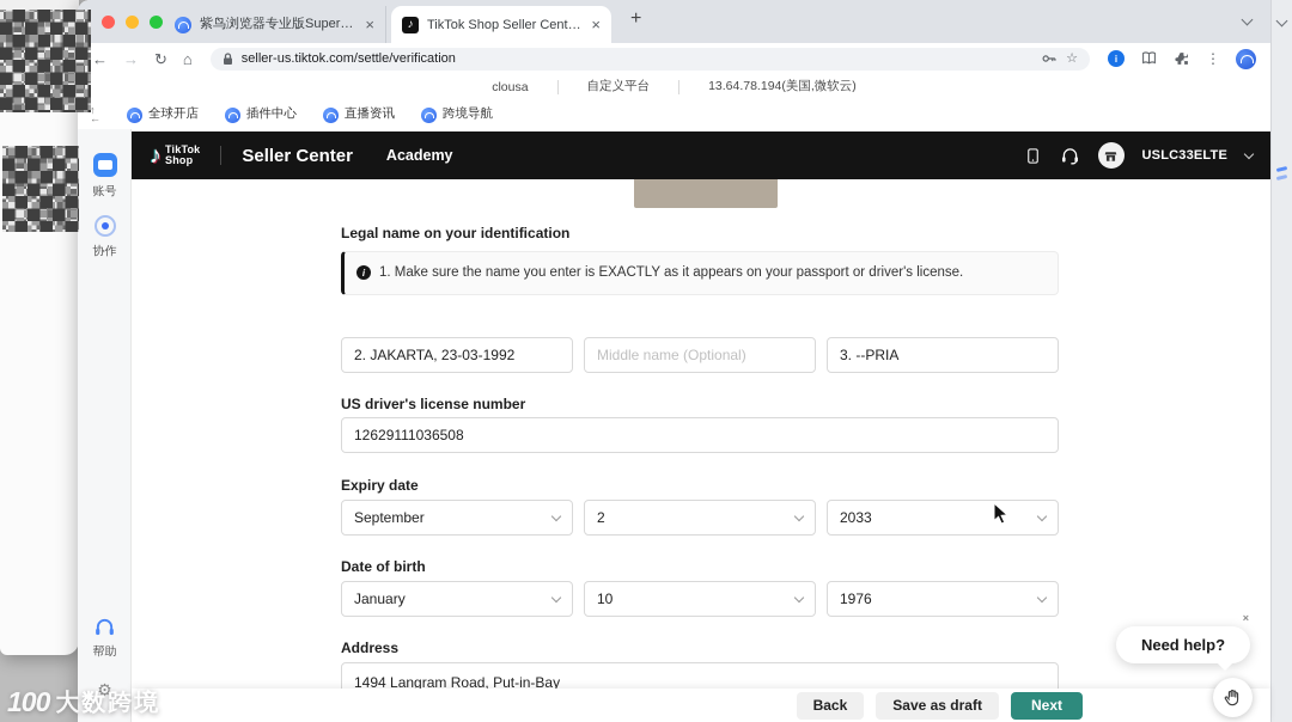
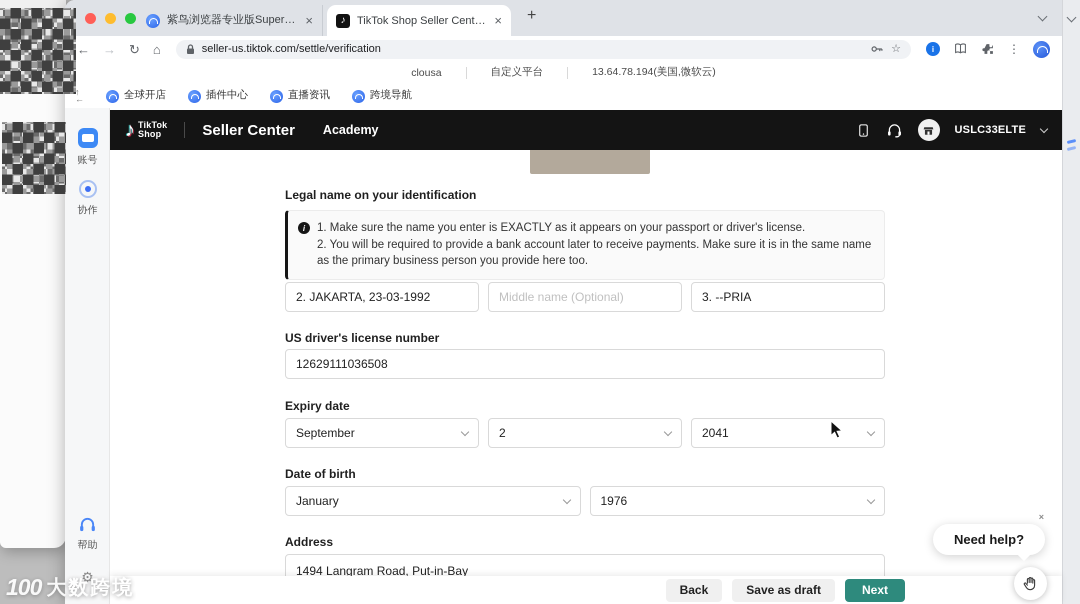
  紫鸟浏览器专业版Superbro
  ×
  ♪
  TikTok Shop Seller Center
  ×
  +
  ←
  →
  ↻
  ⌂
  seller-us.tiktok.com/settle/verification
  ☆
  i
  ⋮
  clousa
  自定义平台
  13.64.78.194(美国,微软云)
  ↑
  ←
  全球开店
  插件中心
  直播资讯
  跨境导航
  账号
  协作
  帮助
  ⚙
  ♪
  TikTok
  Shop
  Seller Center
  Academy
  USLC33ELTE
  Legal name on your identification
  i
  1. Make sure the name you enter is EXACTLY as it appears on your passport or driver's license.
+ 2. You will be required to provide a bank account later to receive payments. Make sure it is in the same name as the primary business person you provide here too.
  2. JAKARTA, 23-03-1992
  Middle name (Optional)
  3. --PRIA
  US driver's license number
  12629111036508
  Expiry date
  September
  2
- 2033
+ 2041
  Date of birth
  January
- 10
  1976
  Address
  1494 Langram Road, Put-in-Bay
  Back
  Save as draft
  Next
  Need help?
  ×
  100
  大数跨境
